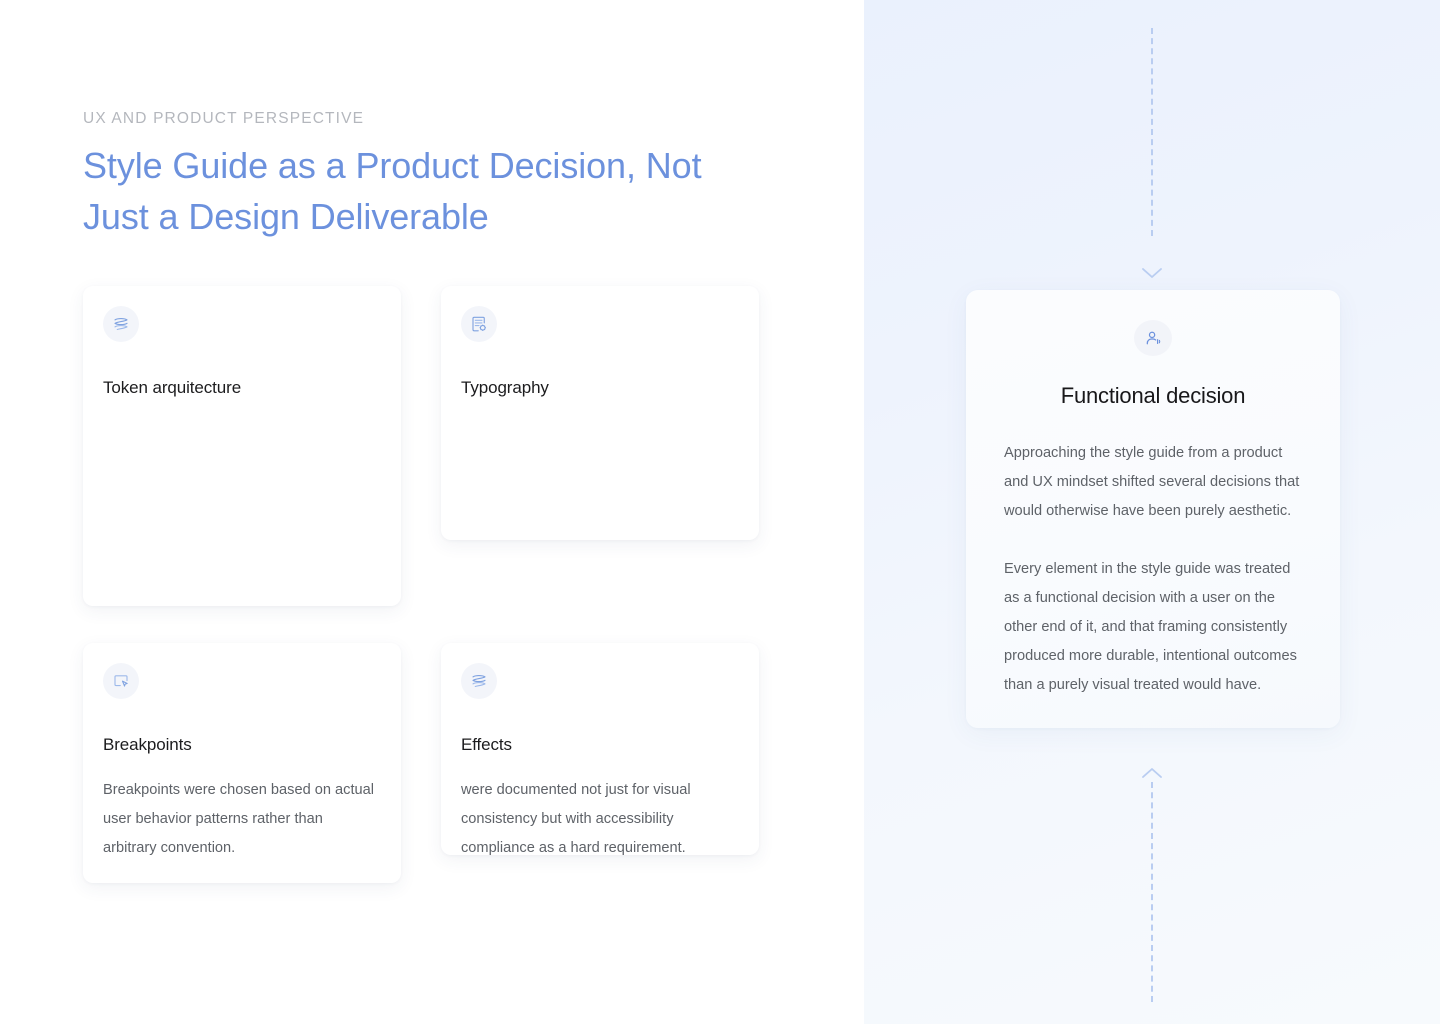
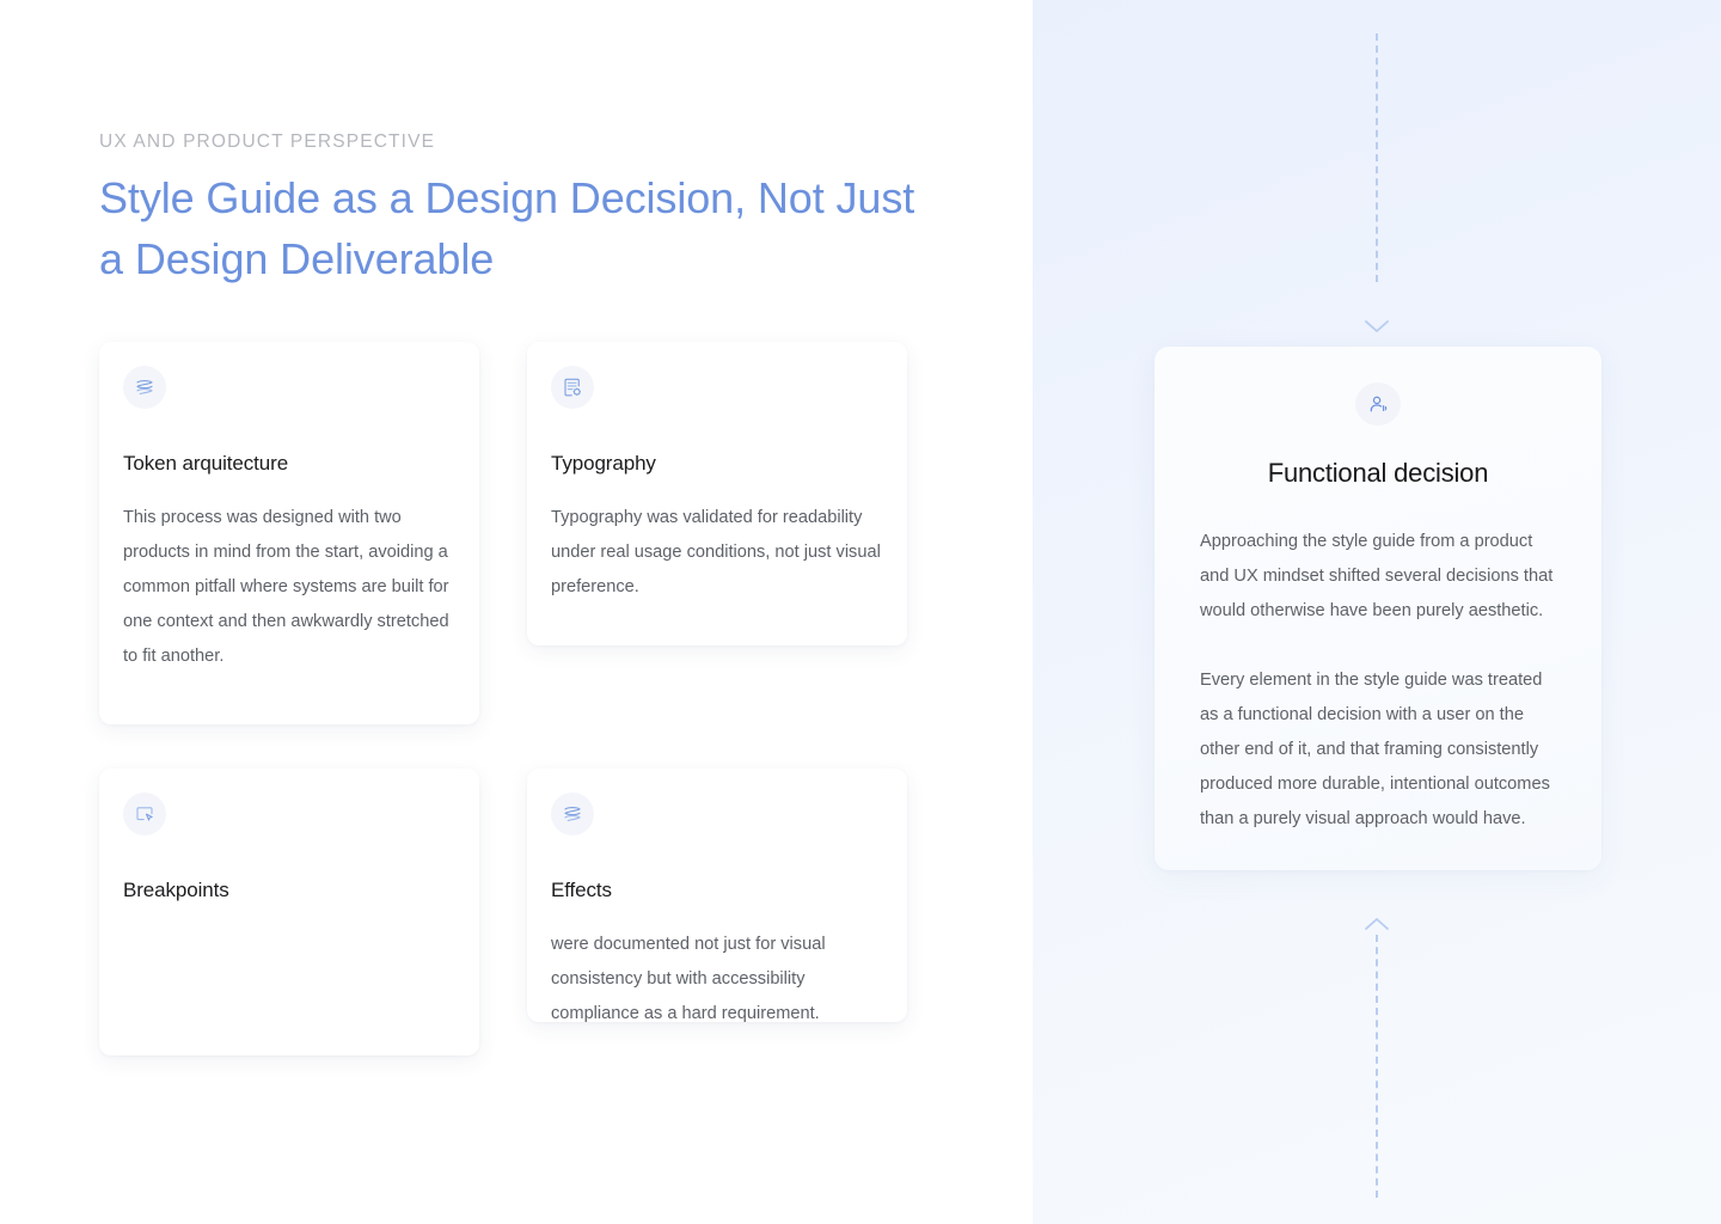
  UX AND PRODUCT PERSPECTIVE
- Style Guide as a Product Decision, Not Just a Design Deliverable
+ Style Guide as a Design Decision, Not Just a Design Deliverable
  Token arquitecture
+ This process was designed with two products in mind from the start, avoiding a common pitfall where systems are built for one context and then awkwardly stretched to fit another.
  Typography
+ Typography was validated for readability under real usage conditions, not just visual preference.
  Breakpoints
- Breakpoints were chosen based on actual user behavior patterns rather than arbitrary convention.
  Effects
  were documented not just for visual consistency but with accessibility compliance as a hard requirement.
  Functional decision
  Approaching the style guide from a product and UX mindset shifted several decisions that would otherwise have been purely aesthetic.
- Every element in the style guide was treated as a functional decision with a user on the other end of it, and that framing consistently produced more durable, intentional outcomes than a purely visual treated would have.
+ Every element in the style guide was treated as a functional decision with a user on the other end of it, and that framing consistently produced more durable, intentional outcomes than a purely visual approach would have.
